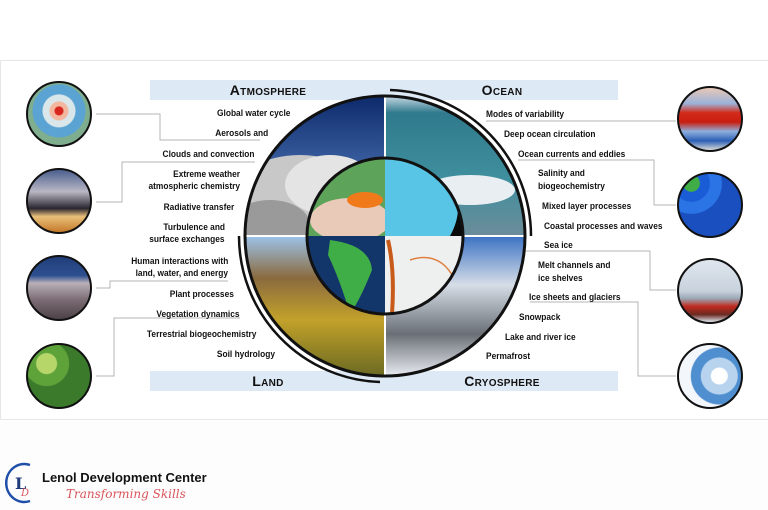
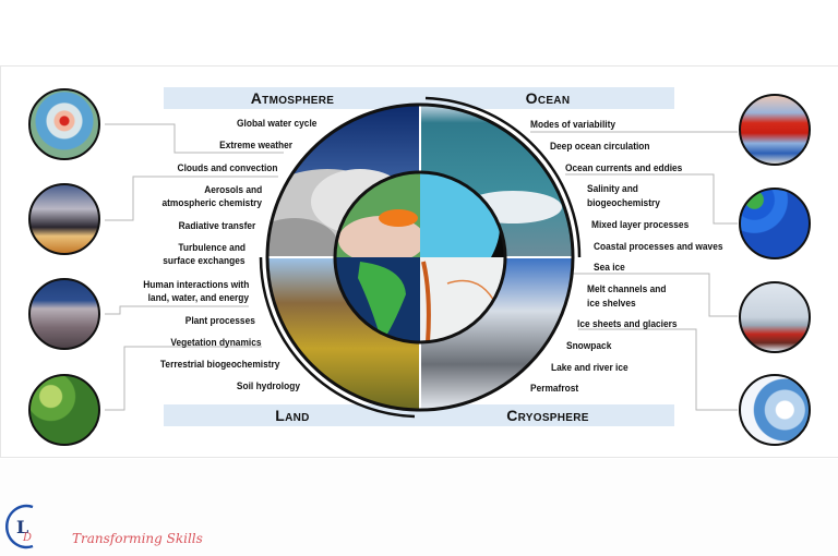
  Atmosphere
  Ocean
  Land
  Cryosphere
  Global water cycle
- Aerosols and
+ Extreme weather
  Clouds and convection
- Extreme weather
+ Aerosols and
  atmospheric chemistry
  Radiative transfer
  Turbulence and
  surface exchanges
  Human interactions with
  land, water, and energy
  Plant processes
  Vegetation dynamics
  Terrestrial biogeochemistry
  Soil hydrology
  Modes of variability
  Deep ocean circulation
  Ocean currents and eddies
  Salinity and
  biogeochemistry
  Mixed layer processes
  Coastal processes and waves
  Sea ice
  Melt channels and
  ice shelves
  Ice sheets and glaciers
  Snowpack
  Lake and river ice
  Permafrost
  L
  D
- Lenol Development Center
  Transforming Skills
